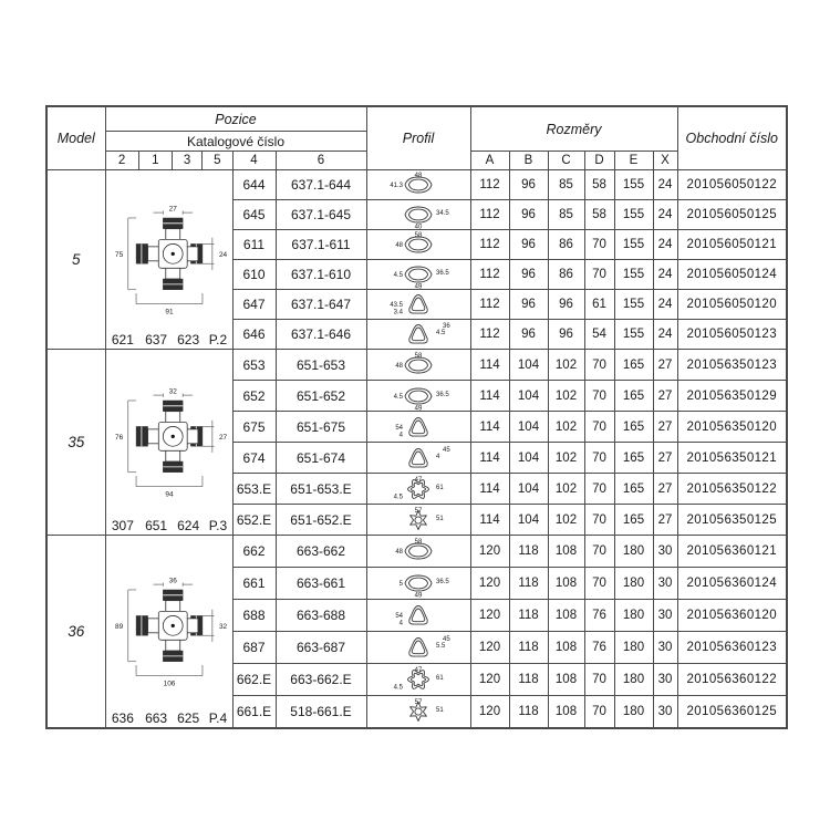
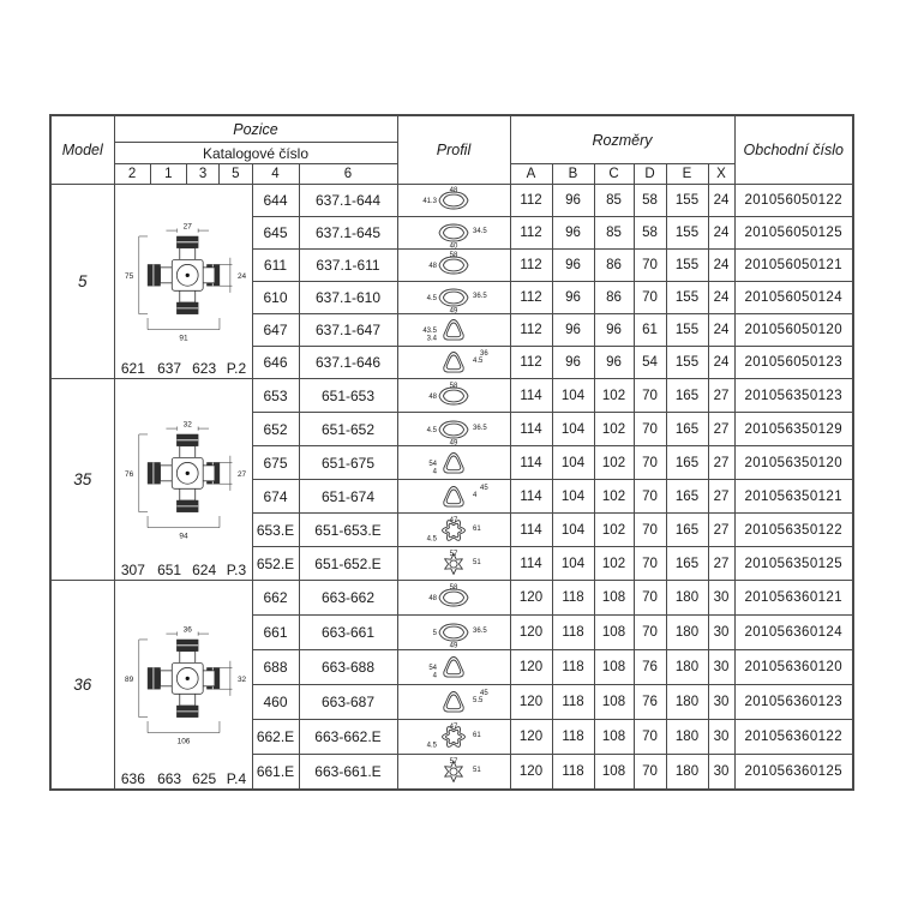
  Model	Pozice	Profil	Rozměry	Obchodní číslo
  Katalogové číslo
  2	1	3	5	4	6	A	B	C	D	E	X
  5	621 637 623 P.2	644	637.1-644		112	96	85	58	155	24	201056050122
  645	637.1-645		112	96	85	58	155	24	201056050125
  611	637.1-611		112	96	86	70	155	24	201056050121
  610	637.1-610		112	96	86	70	155	24	201056050124
  647	637.1-647		112	96	96	61	155	24	201056050120
  646	637.1-646		112	96	96	54	155	24	201056050123
  35	307 651 624 P.3	653	651-653		114	104	102	70	165	27	201056350123
  652	651-652		114	104	102	70	165	27	201056350129
  675	651-675		114	104	102	70	165	27	201056350120
  674	651-674		114	104	102	70	165	27	201056350121
  653.E	651-653.E		114	104	102	70	165	27	201056350122
  652.E	651-652.E		114	104	102	70	165	27	201056350125
  36	636 663 625 P.4	662	663-662		120	118	108	70	180	30	201056360121
  661	663-661		120	118	108	70	180	30	201056360124
  688	663-688		120	118	108	76	180	30	201056360120
- 687	663-687		120	118	108	76	180	30	201056360123
+ 460	663-687		120	118	108	76	180	30	201056360123
  662.E	663-662.E		120	118	108	70	180	30	201056360122
- 661.E	518-661.E		120	118	108	70	180	30	201056360125
+ 661.E	663-661.E		120	118	108	70	180	30	201056360125
